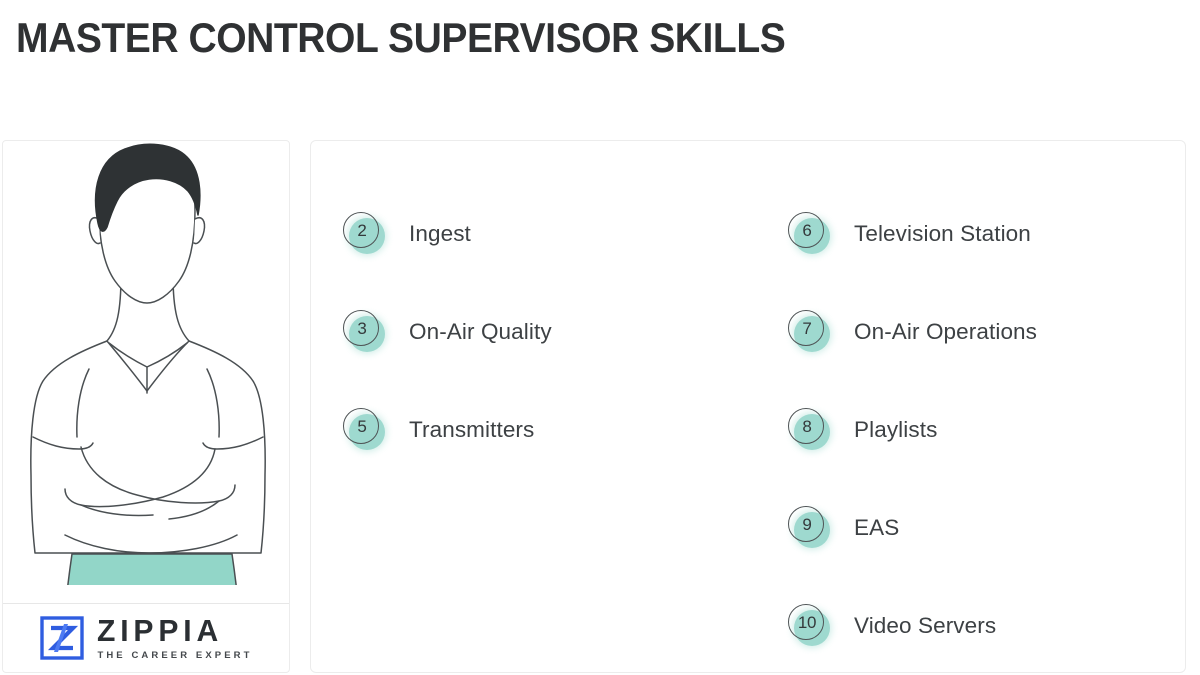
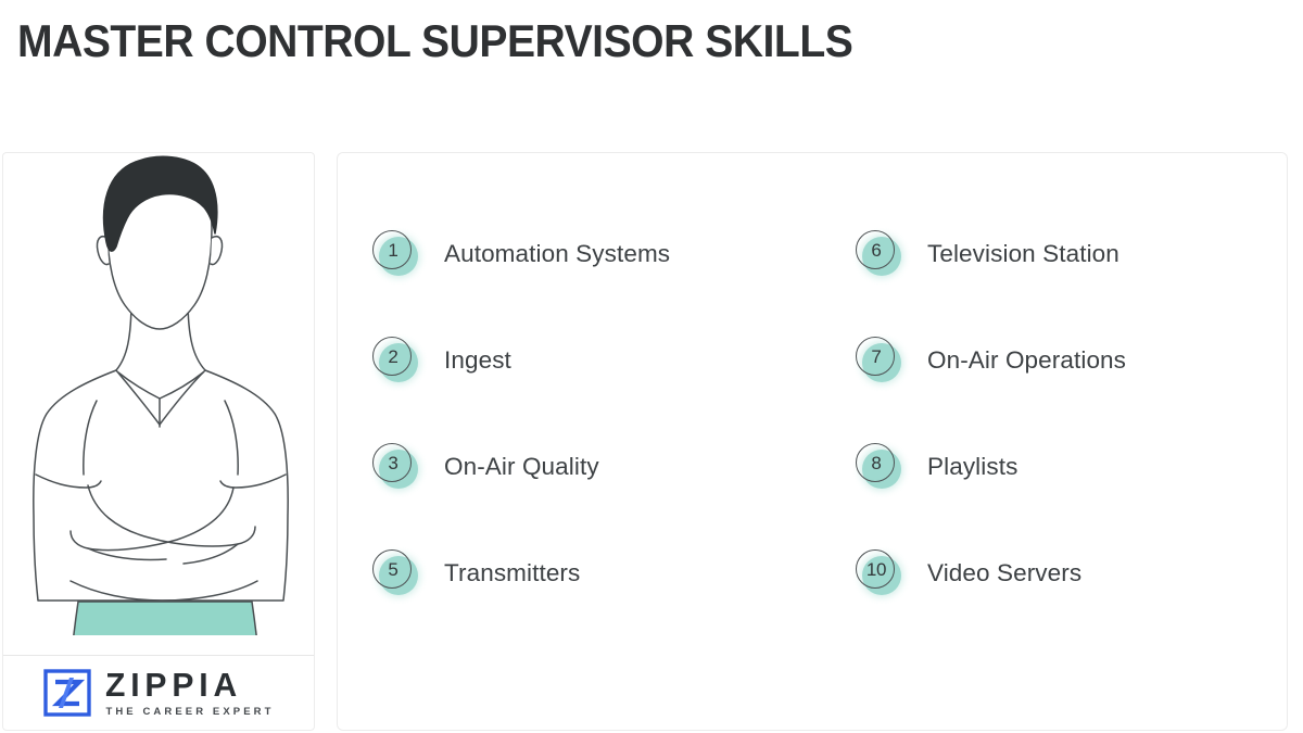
  MASTER CONTROL SUPERVISOR SKILLS
  ZIPPIA
  THE CAREER EXPERT
+ 1
+ Automation Systems
  2
  Ingest
  3
  On-Air Quality
  5
  Transmitters
  6
  Television Station
  7
  On-Air Operations
  8
  Playlists
- 9
- EAS
  10
  Video Servers
